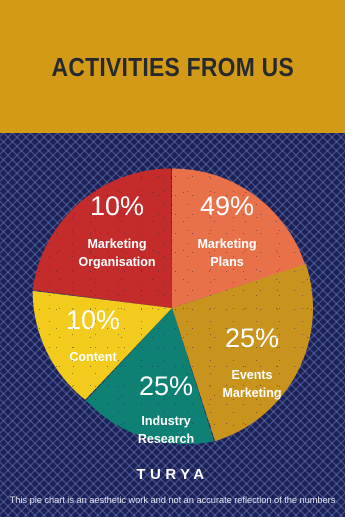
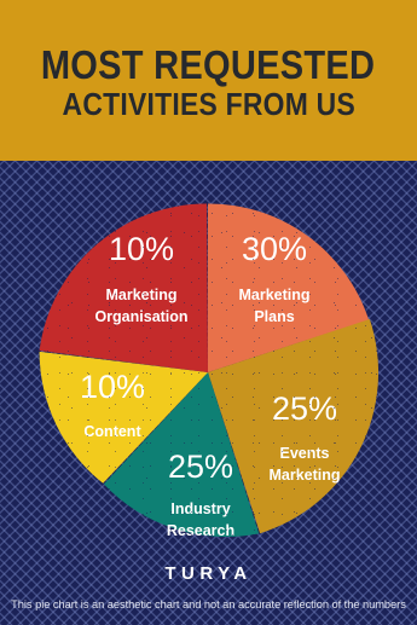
+ MOST REQUESTED
  ACTIVITIES FROM US
- 49%
+ 30%
  Marketing
  Plans
  25%
  Events
  Marketing
  25%
  Industry
  Research
  10%
  Content
  10%
  Marketing
  Organisation
  TURYA
- This pie chart is an aesthetic work and not an accurate reflection of the numbers
+ This pie chart is an aesthetic chart and not an accurate reflection of the numbers
